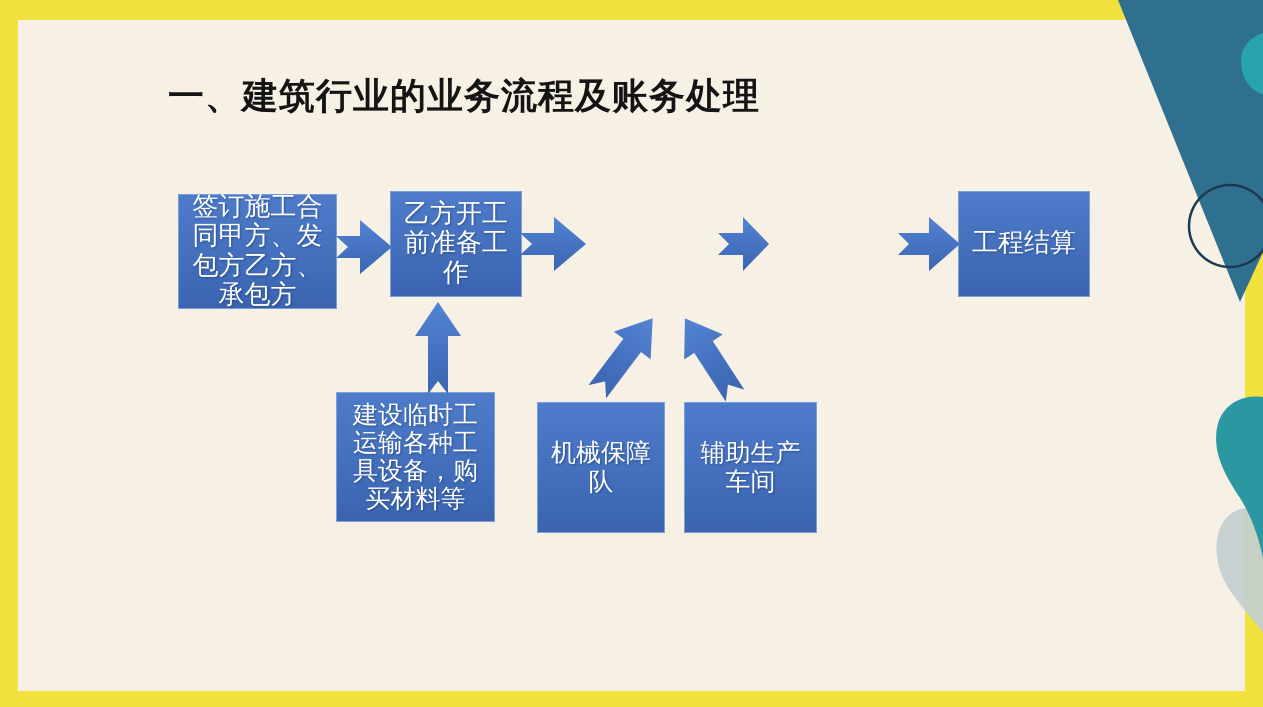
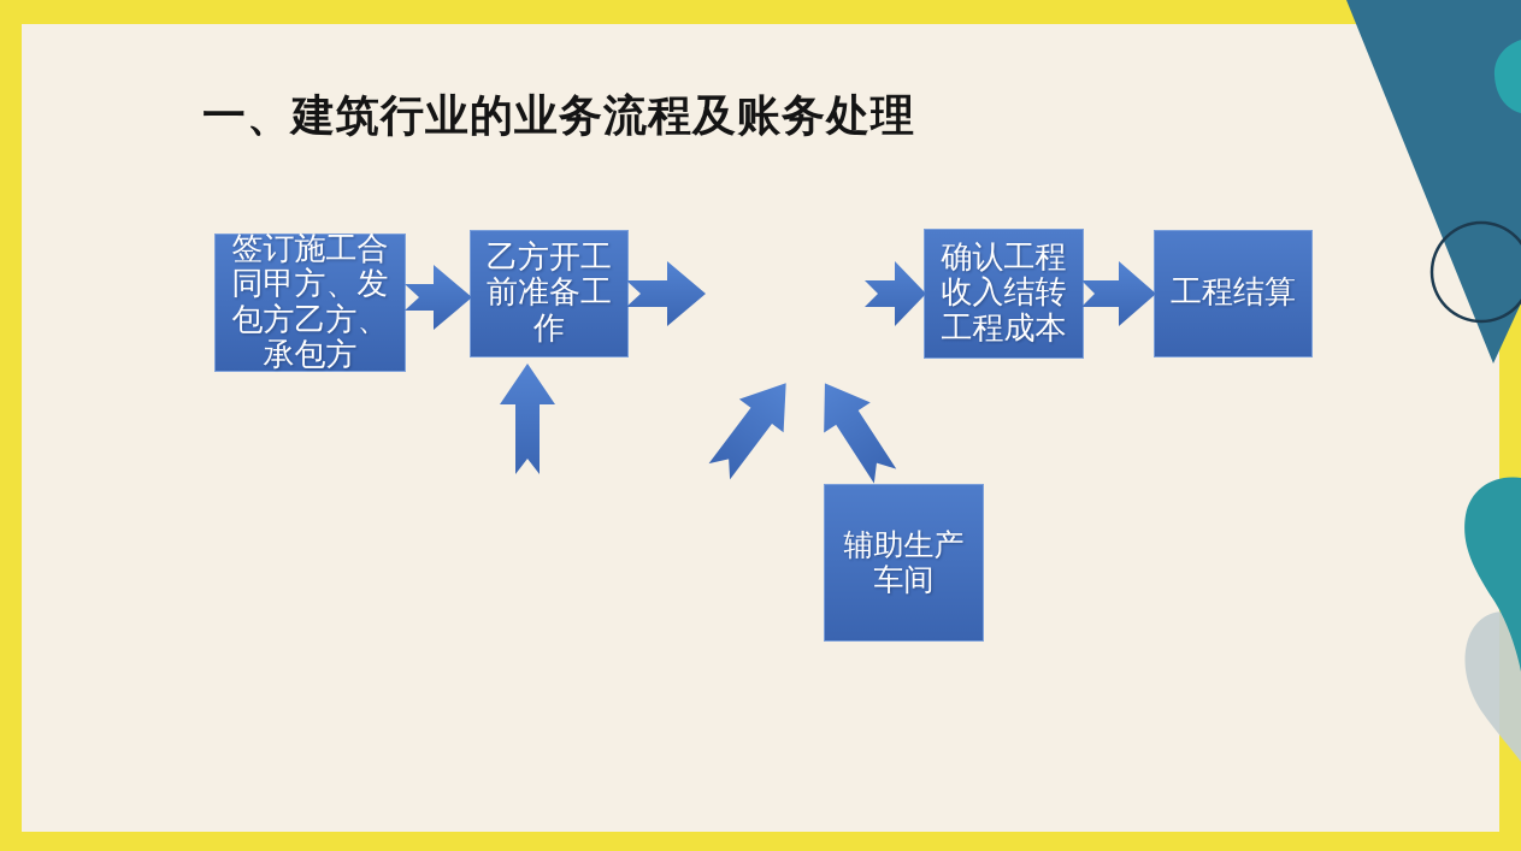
  一、建筑行业的业务流程及账务处理
  签订施工合
  同甲方、发
  包方乙方、
  承包方
  乙方开工
  前准备工
  作
+ 确认工程
+ 收入结转
+ 工程成本
  工程结算
- 建设临时工
- 运输各种工
- 具设备，购
- 买材料等
- 机械保障
- 队
  辅助生产
  车间
